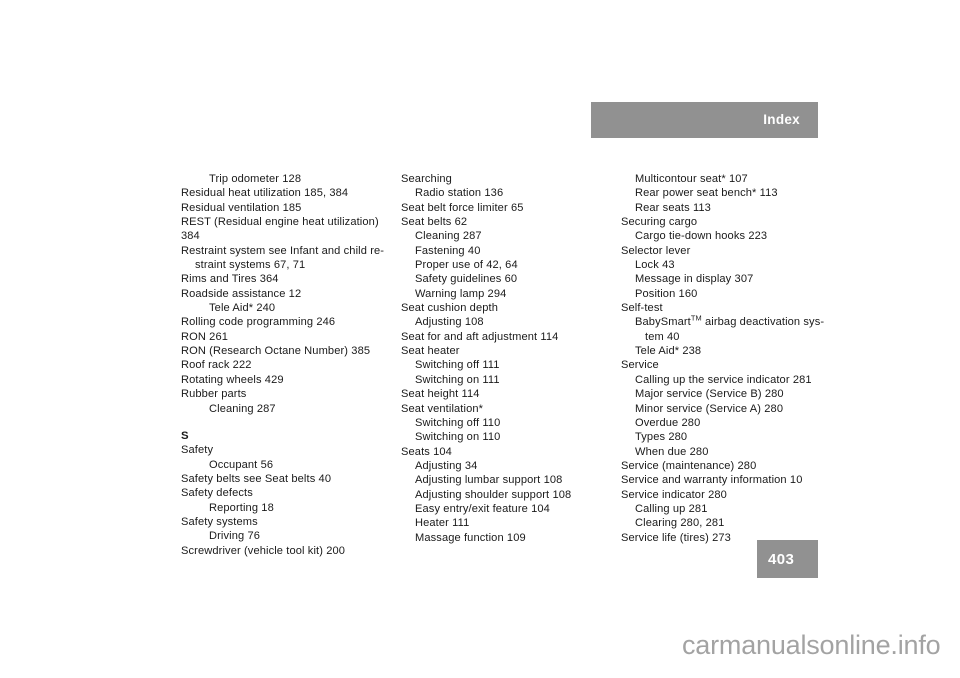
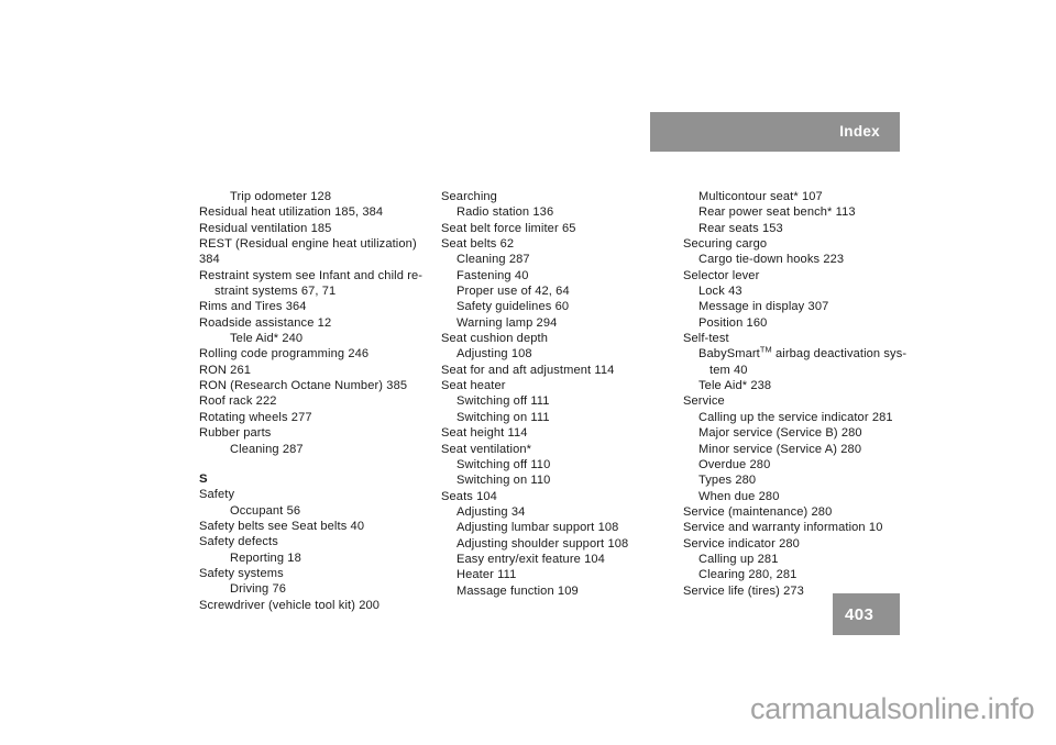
  Index
  Trip odometer 128
  Residual heat utilization 185, 384
  Residual ventilation 185
  REST (Residual engine heat utilization) 384
  Restraint system see Infant and child re-
  straint systems 67, 71
  Rims and Tires 364
  Roadside assistance 12
  Tele Aid* 240
  Rolling code programming 246
  RON 261
  RON (Research Octane Number) 385
  Roof rack 222
- Rotating wheels 429
+ Rotating wheels 277
  Rubber parts
  Cleaning 287
  S
  Safety
  Occupant 56
  Safety belts see Seat belts 40
  Safety defects
  Reporting 18
  Safety systems
  Driving 76
  Screwdriver (vehicle tool kit) 200
  Searching
  Radio station 136
  Seat belt force limiter 65
  Seat belts 62
  Cleaning 287
  Fastening 40
  Proper use of 42, 64
  Safety guidelines 60
  Warning lamp 294
  Seat cushion depth
  Adjusting 108
  Seat for and aft adjustment 114
  Seat heater
  Switching off 111
  Switching on 111
  Seat height 114
  Seat ventilation*
  Switching off 110
  Switching on 110
  Seats 104
  Adjusting 34
  Adjusting lumbar support 108
  Adjusting shoulder support 108
  Easy entry/exit feature 104
  Heater 111
  Massage function 109
  Multicontour seat* 107
  Rear power seat bench* 113
- Rear seats 113
+ Rear seats 153
  Securing cargo
  Cargo tie-down hooks 223
  Selector lever
  Lock 43
  Message in display 307
  Position 160
  Self-test
  BabySmartTM airbag deactivation sys-
  tem 40
  Tele Aid* 238
  Service
  Calling up the service indicator 281
  Major service (Service B) 280
  Minor service (Service A) 280
  Overdue 280
  Types 280
  When due 280
  Service (maintenance) 280
  Service and warranty information 10
  Service indicator 280
  Calling up 281
  Clearing 280, 281
  Service life (tires) 273
  403
  carmanualsonline.info
